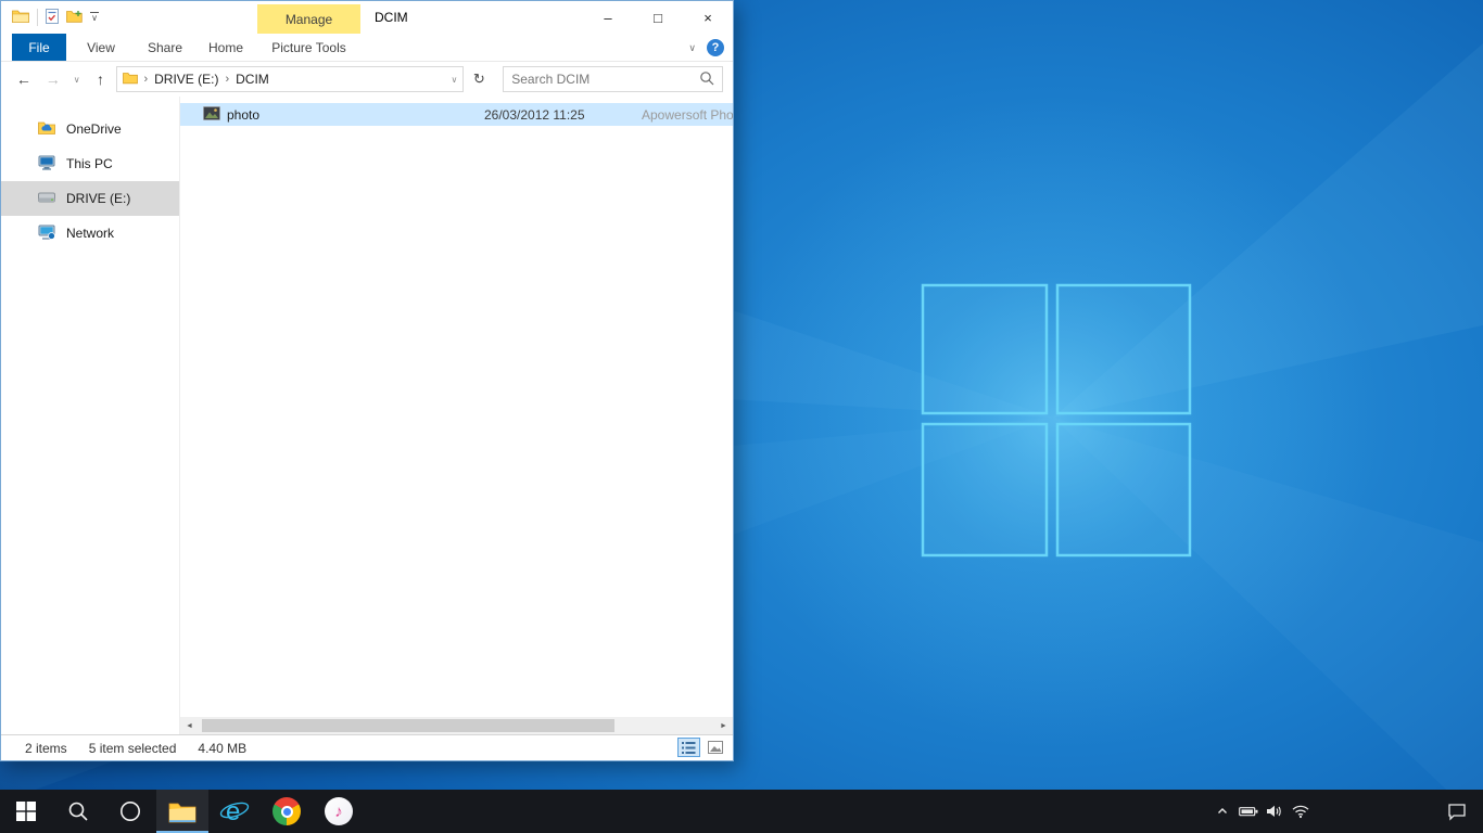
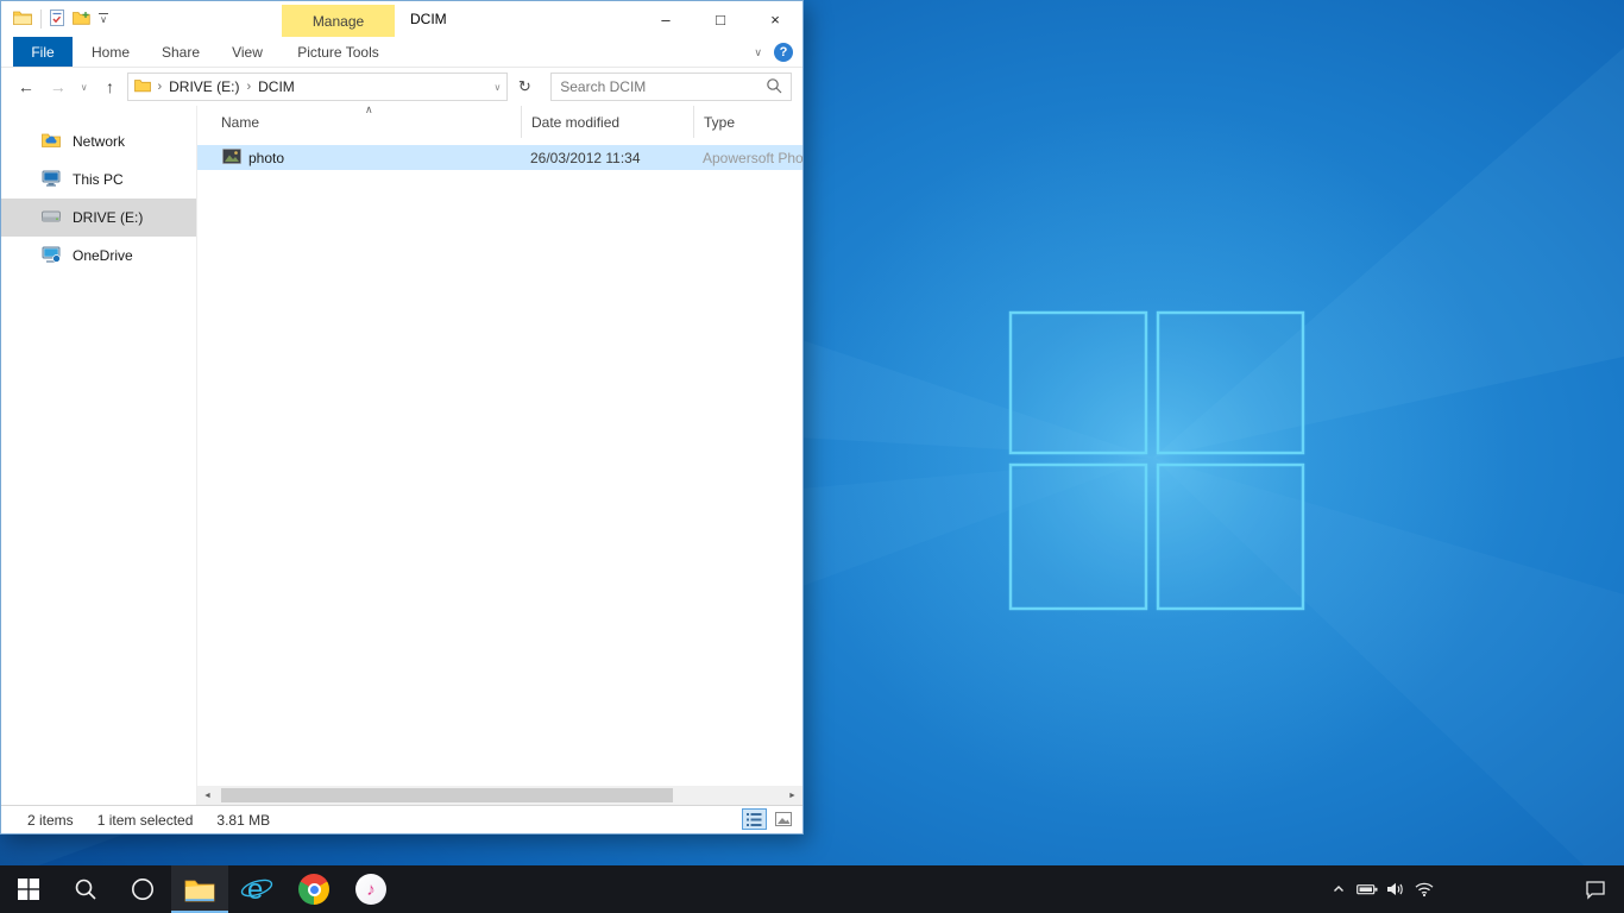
  ∨
  Manage
  DCIM
  –
  □
  ×
  File
- View
+ Home
  Share
- Home
+ View
  Picture Tools
  ∨
  ?
  ←
  →
  ∨
  ↑
  ›
  DRIVE (E:)
  ›
  DCIM
  ∨
  ↻
  Search DCIM
- OneDrive
+ Network
  This PC
  DRIVE (E:)
- Network
+ OneDrive
+ ∧
+ Name
+ Date modified
+ Type
  photo
- 26/03/2012 11:25
+ 26/03/2012 11:34
  Apowersoft Pho
  2 items
- 5 item selected
+ 1 item selected
- 4.40 MB
+ 3.81 MB
  e
  ♪
